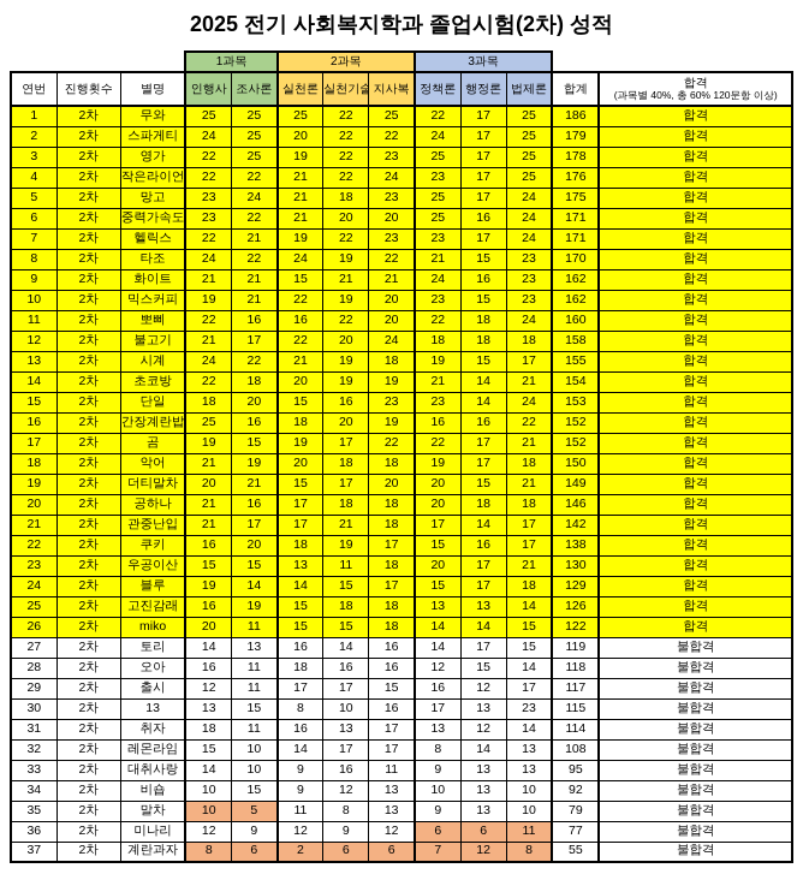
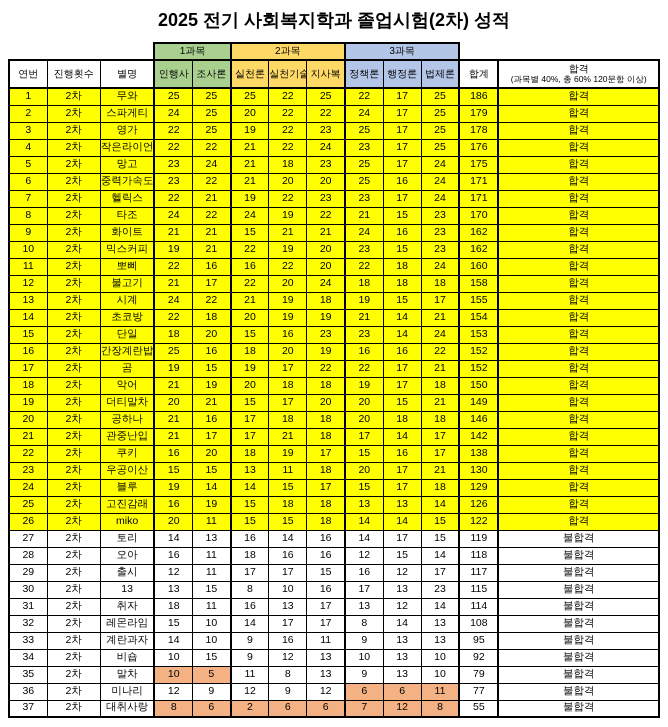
  2025 전기 사회복지학과 졸업시험(2차) 성적
  	1과목	2과목	3과목
  연번	진행횟수	별명	인행사	조사론	실천론	실천기술	지사복	정책론	행정론	법제론	합계	합격 (과목별 40%, 총 60% 120문항 이상)
  1	2차	무와	25	25	25	22	25	22	17	25	186	합격
  2	2차	스파게티	24	25	20	22	22	24	17	25	179	합격
  3	2차	영가	22	25	19	22	23	25	17	25	178	합격
  4	2차	작은라이언	22	22	21	22	24	23	17	25	176	합격
  5	2차	망고	23	24	21	18	23	25	17	24	175	합격
  6	2차	중력가속도	23	22	21	20	20	25	16	24	171	합격
  7	2차	헬릭스	22	21	19	22	23	23	17	24	171	합격
  8	2차	타조	24	22	24	19	22	21	15	23	170	합격
  9	2차	화이트	21	21	15	21	21	24	16	23	162	합격
  10	2차	믹스커피	19	21	22	19	20	23	15	23	162	합격
  11	2차	뽀삐	22	16	16	22	20	22	18	24	160	합격
  12	2차	불고기	21	17	22	20	24	18	18	18	158	합격
  13	2차	시계	24	22	21	19	18	19	15	17	155	합격
  14	2차	초코방	22	18	20	19	19	21	14	21	154	합격
  15	2차	단일	18	20	15	16	23	23	14	24	153	합격
  16	2차	간장계란밥	25	16	18	20	19	16	16	22	152	합격
  17	2차	곰	19	15	19	17	22	22	17	21	152	합격
  18	2차	악어	21	19	20	18	18	19	17	18	150	합격
  19	2차	더티말차	20	21	15	17	20	20	15	21	149	합격
  20	2차	공하나	21	16	17	18	18	20	18	18	146	합격
  21	2차	관중난입	21	17	17	21	18	17	14	17	142	합격
  22	2차	쿠키	16	20	18	19	17	15	16	17	138	합격
  23	2차	우공이산	15	15	13	11	18	20	17	21	130	합격
  24	2차	블루	19	14	14	15	17	15	17	18	129	합격
  25	2차	고진감래	16	19	15	18	18	13	13	14	126	합격
  26	2차	miko	20	11	15	15	18	14	14	15	122	합격
  27	2차	토리	14	13	16	14	16	14	17	15	119	불합격
  28	2차	오아	16	11	18	16	16	12	15	14	118	불합격
  29	2차	출시	12	11	17	17	15	16	12	17	117	불합격
  30	2차	13	13	15	8	10	16	17	13	23	115	불합격
  31	2차	취자	18	11	16	13	17	13	12	14	114	불합격
  32	2차	레몬라임	15	10	14	17	17	8	14	13	108	불합격
- 33	2차	대취사랑	14	10	9	16	11	9	13	13	95	불합격
+ 33	2차	계란과자	14	10	9	16	11	9	13	13	95	불합격
  34	2차	비숍	10	15	9	12	13	10	13	10	92	불합격
  35	2차	말차	10	5	11	8	13	9	13	10	79	불합격
  36	2차	미나리	12	9	12	9	12	6	6	11	77	불합격
- 37	2차	계란과자	8	6	2	6	6	7	12	8	55	불합격
+ 37	2차	대취사랑	8	6	2	6	6	7	12	8	55	불합격
